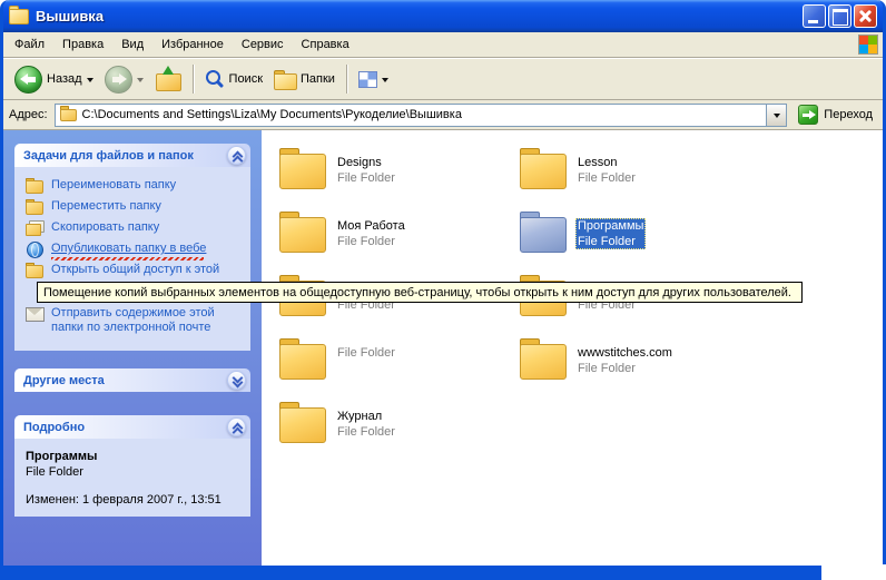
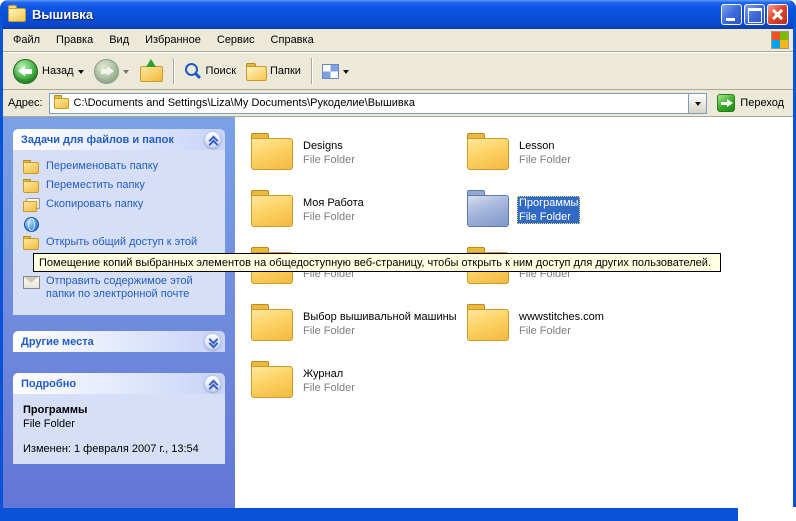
  Вышивка
  Файл
  Правка
  Вид
  Избранное
  Сервис
  Справка
  Назад
  Поиск
  Папки
  Адрес:
  C:\Documents and Settings\Liza\My Documents\Рукоделие\Вышивка
  Переход
  Задачи для файлов и папок
  Переименовать папку
  Переместить папку
  Скопировать папку
- Опубликовать папку в вебе
  Открыть общий доступ к этой
  Отправить содержимое этой папки по электронной почте
  Другие места
  Подробно
  Программы
  File Folder
- Изменен: 1 февраля 2007 г., 13:51
+ Изменен: 1 февраля 2007 г., 13:54
  Designs
  File Folder
  Lesson
  File Folder
  Моя Работа
  File Folder
  Программы
  File Folder
  File Folder
  File Folder
+ Выбор вышивальной машины
  File Folder
  wwwstitches.com
  File Folder
  Журнал
  File Folder
  Помещение копий выбранных элементов на общедоступную веб-страницу, чтобы открыть к ним доступ для других пользователей.
